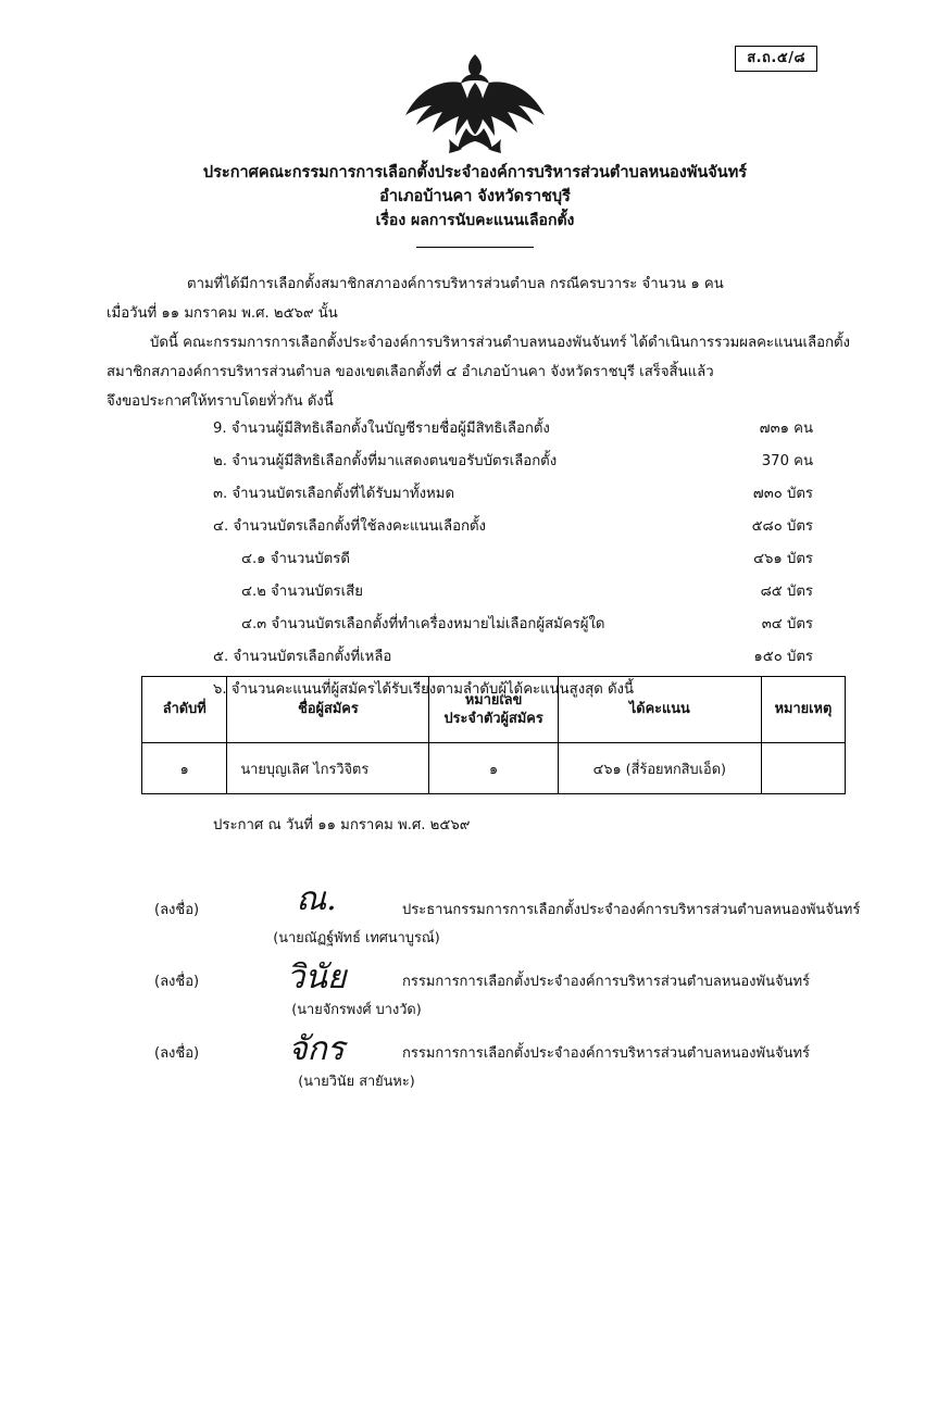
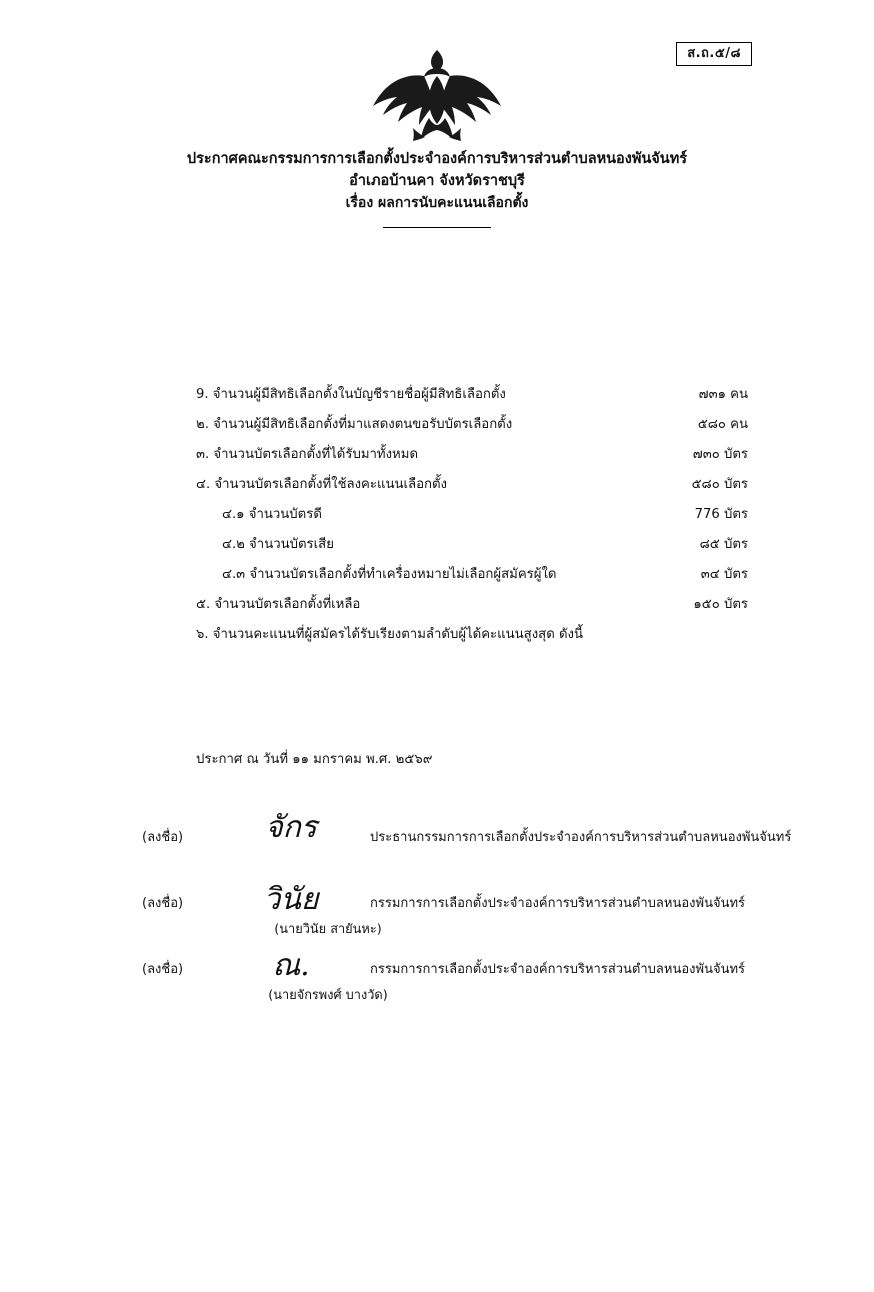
  ส.ถ.๕/๘
  ประกาศคณะกรรมการการเลือกตั้งประจำองค์การบริหารส่วนตำบลหนองพันจันทร์
  อำเภอบ้านคา จังหวัดราชบุรี
  เรื่อง ผลการนับคะแนนเลือกตั้ง
- ตามที่ได้มีการเลือกตั้งสมาชิกสภาองค์การบริหารส่วนตำบล กรณีครบวาระ จำนวน ๑ คน
- เมื่อวันที่ ๑๑ มกราคม พ.ศ. ๒๕๖๙ นั้น
- บัดนี้ คณะกรรมการการเลือกตั้งประจำองค์การบริหารส่วนตำบลหนองพันจันทร์ ได้ดำเนินการรวมผลคะแนนเลือกตั้ง
- สมาชิกสภาองค์การบริหารส่วนตำบล ของเขตเลือกตั้งที่ ๔ อำเภอบ้านคา จังหวัดราชบุรี เสร็จสิ้นแล้ว
- จึงขอประกาศให้ทราบโดยทั่วกัน ดังนี้
  9. จำนวนผู้มีสิทธิเลือกตั้งในบัญชีรายชื่อผู้มีสิทธิเลือกตั้ง
  ๗๓๑ คน
  ๒. จำนวนผู้มีสิทธิเลือกตั้งที่มาแสดงตนขอรับบัตรเลือกตั้ง
- 370 คน
+ ๕๘๐ คน
  ๓. จำนวนบัตรเลือกตั้งที่ได้รับมาทั้งหมด
  ๗๓๐ บัตร
  ๔. จำนวนบัตรเลือกตั้งที่ใช้ลงคะแนนเลือกตั้ง
  ๕๘๐ บัตร
  ๔.๑ จำนวนบัตรดี
- ๔๖๑ บัตร
+ 776 บัตร
  ๔.๒ จำนวนบัตรเสีย
  ๘๕ บัตร
  ๔.๓ จำนวนบัตรเลือกตั้งที่ทำเครื่องหมายไม่เลือกผู้สมัครผู้ใด
  ๓๔ บัตร
  ๕. จำนวนบัตรเลือกตั้งที่เหลือ
  ๑๕๐ บัตร
  ๖. จำนวนคะแนนที่ผู้สมัครได้รับเรียงตามลำดับผู้ได้คะแนนสูงสุด ดังนี้
- ลำดับที่	ชื่อผู้สมัคร	หมายเลข ประจำตัวผู้สมัคร	ได้คะแนน	หมายเหตุ
- ๑	นายบุญเลิศ ไกรวิจิตร	๑	๔๖๑ (สี่ร้อยหกสิบเอ็ด)
  ประกาศ ณ วันที่ ๑๑ มกราคม พ.ศ. ๒๕๖๙
  (ลงชื่อ)
- ณ.
+ จักร
  ประธานกรรมการการเลือกตั้งประจำองค์การบริหารส่วนตำบลหนองพันจันทร์
- (นายณัฏฐ์พัทธ์ เทศนาบูรณ์)
  (ลงชื่อ)
  วินัย
  กรรมการการเลือกตั้งประจำองค์การบริหารส่วนตำบลหนองพันจันทร์
- (นายจักรพงศ์ บางวัด)
+ (นายวินัย สายันหะ)
  (ลงชื่อ)
- จักร
+ ณ.
  กรรมการการเลือกตั้งประจำองค์การบริหารส่วนตำบลหนองพันจันทร์
- (นายวินัย สายันหะ)
+ (นายจักรพงศ์ บางวัด)
